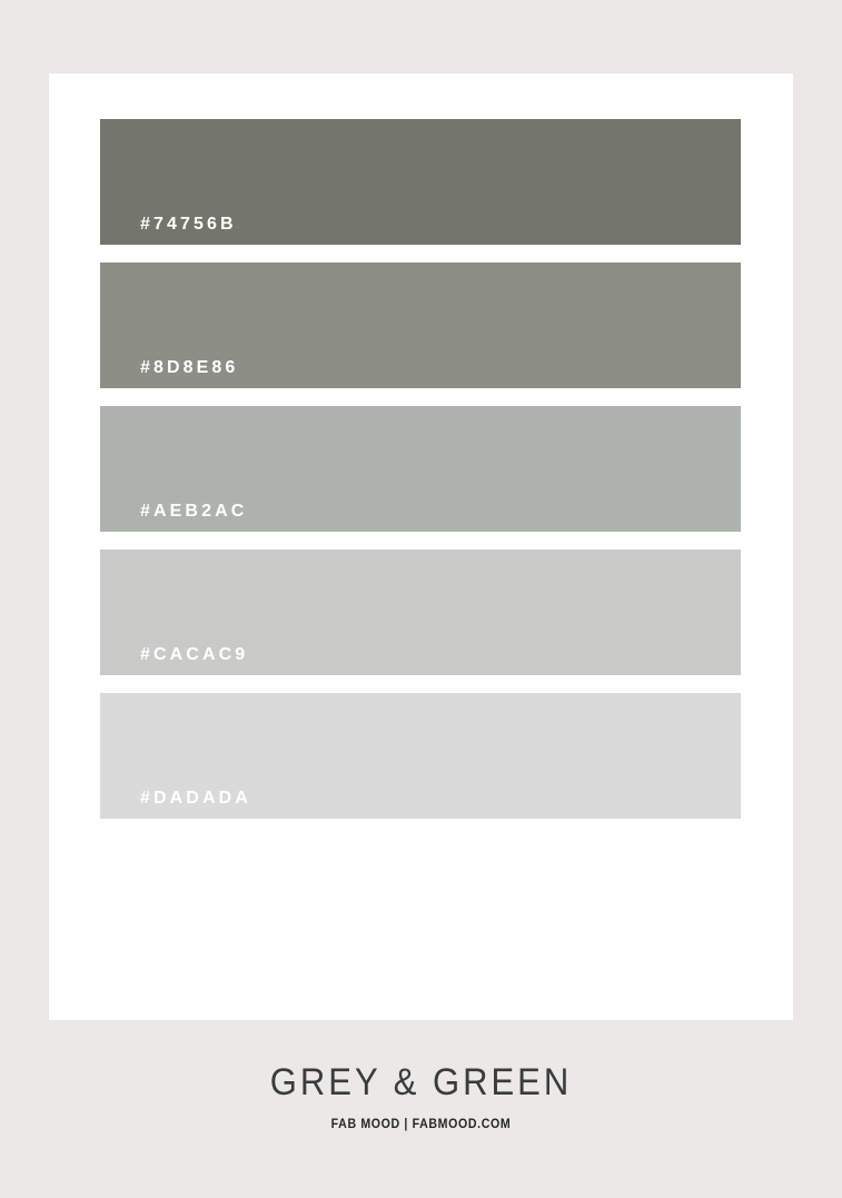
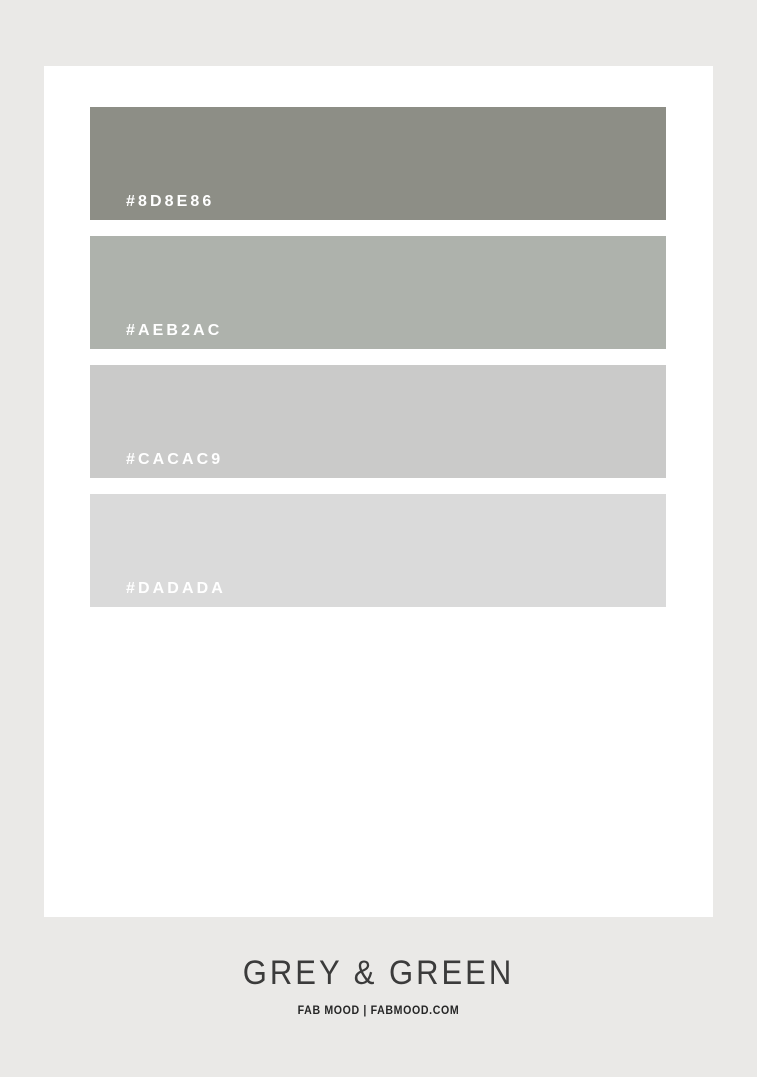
- #74756B
  #8D8E86
  #AEB2AC
  #CACAC9
  #DADADA
  GREY & GREEN
  FAB MOOD | FABMOOD.COM
